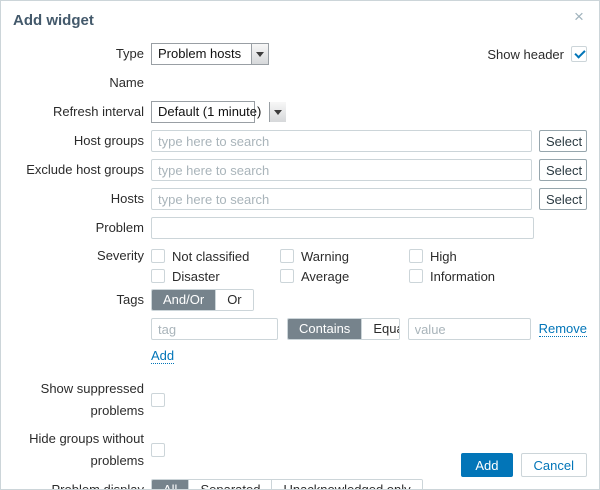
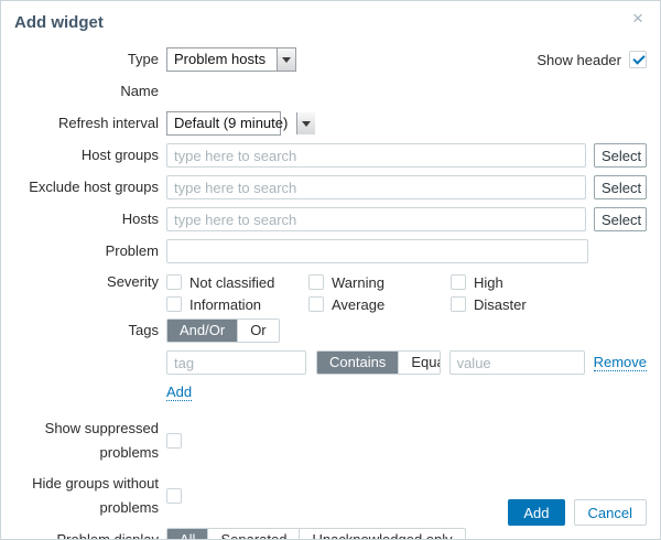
  Add widget
  ×
  Type
  Problem hosts
  Show header
  Name
  Refresh interval
- Default (1 minute)
+ Default (9 minute)
  Host groups
  type here to search
  Select
  Exclude host groups
  type here to search
  Select
  Hosts
  type here to search
  Select
  Problem
  Severity
  Not classified
  Warning
  High
- Disaster
+ Information
  Average
- Information
+ Disaster
  Tags
  And/Or
  Or
  tag
  Contains
  value
  Remove
  Add
  Show suppressed problems
  Hide groups without problems
  Add
  Cancel
